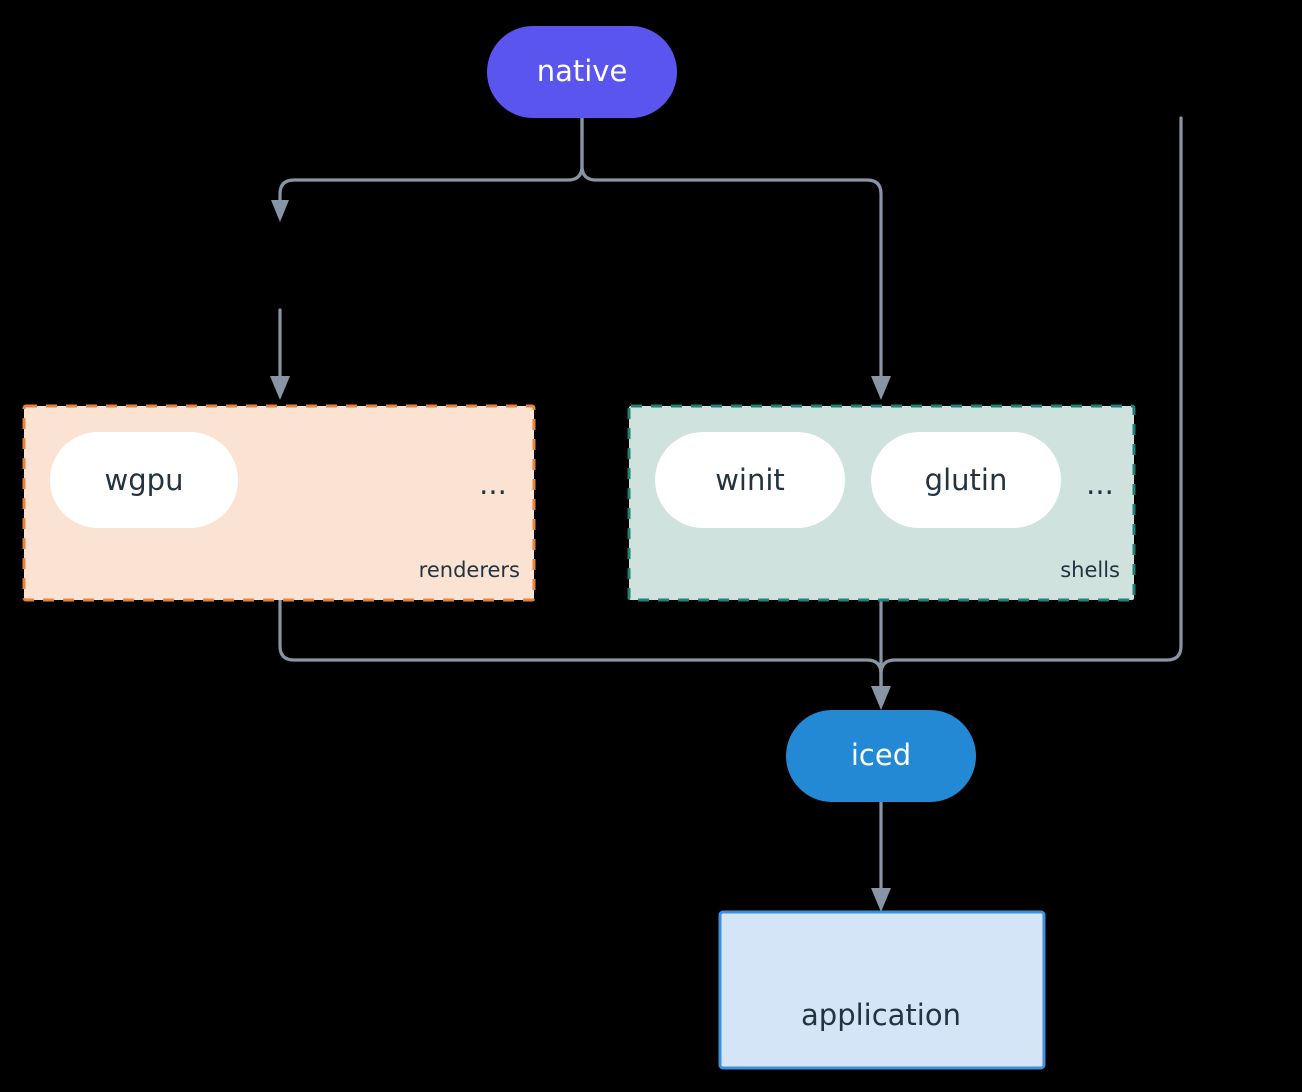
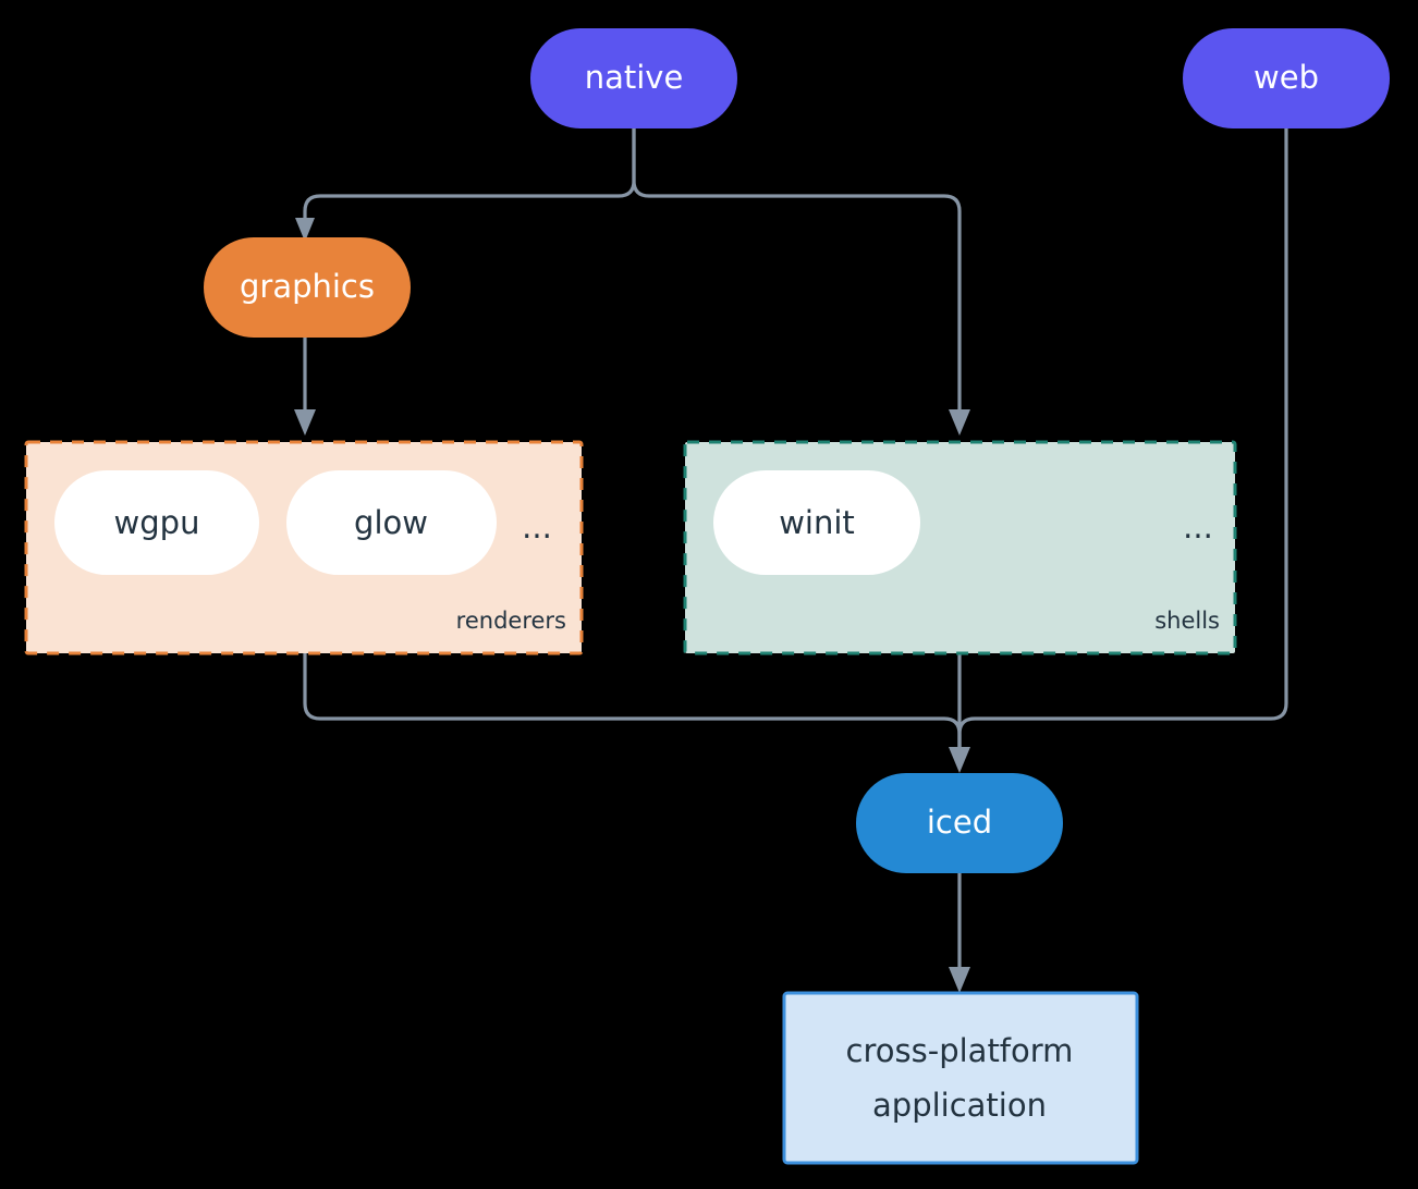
  wgpu
+ glow
  ...
  renderers
  winit
- glutin
  ...
  shells
  native
+ web
+ graphics
  iced
+ cross-platform
  application
